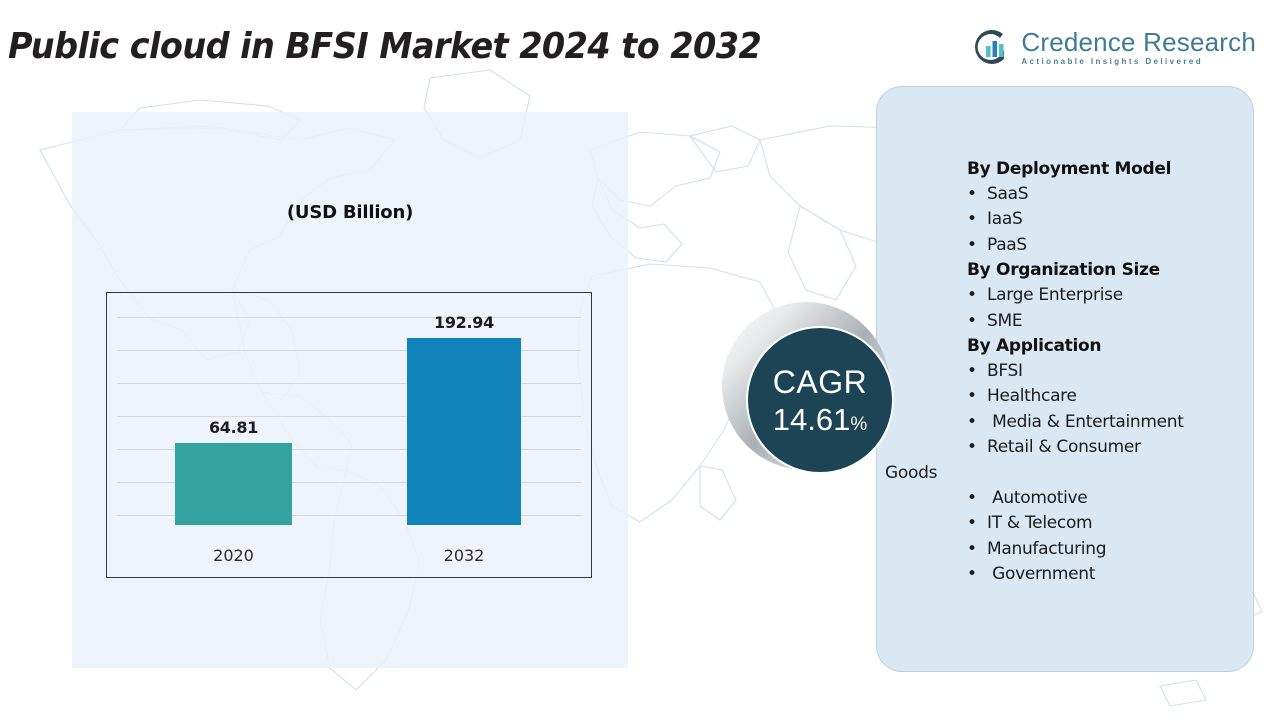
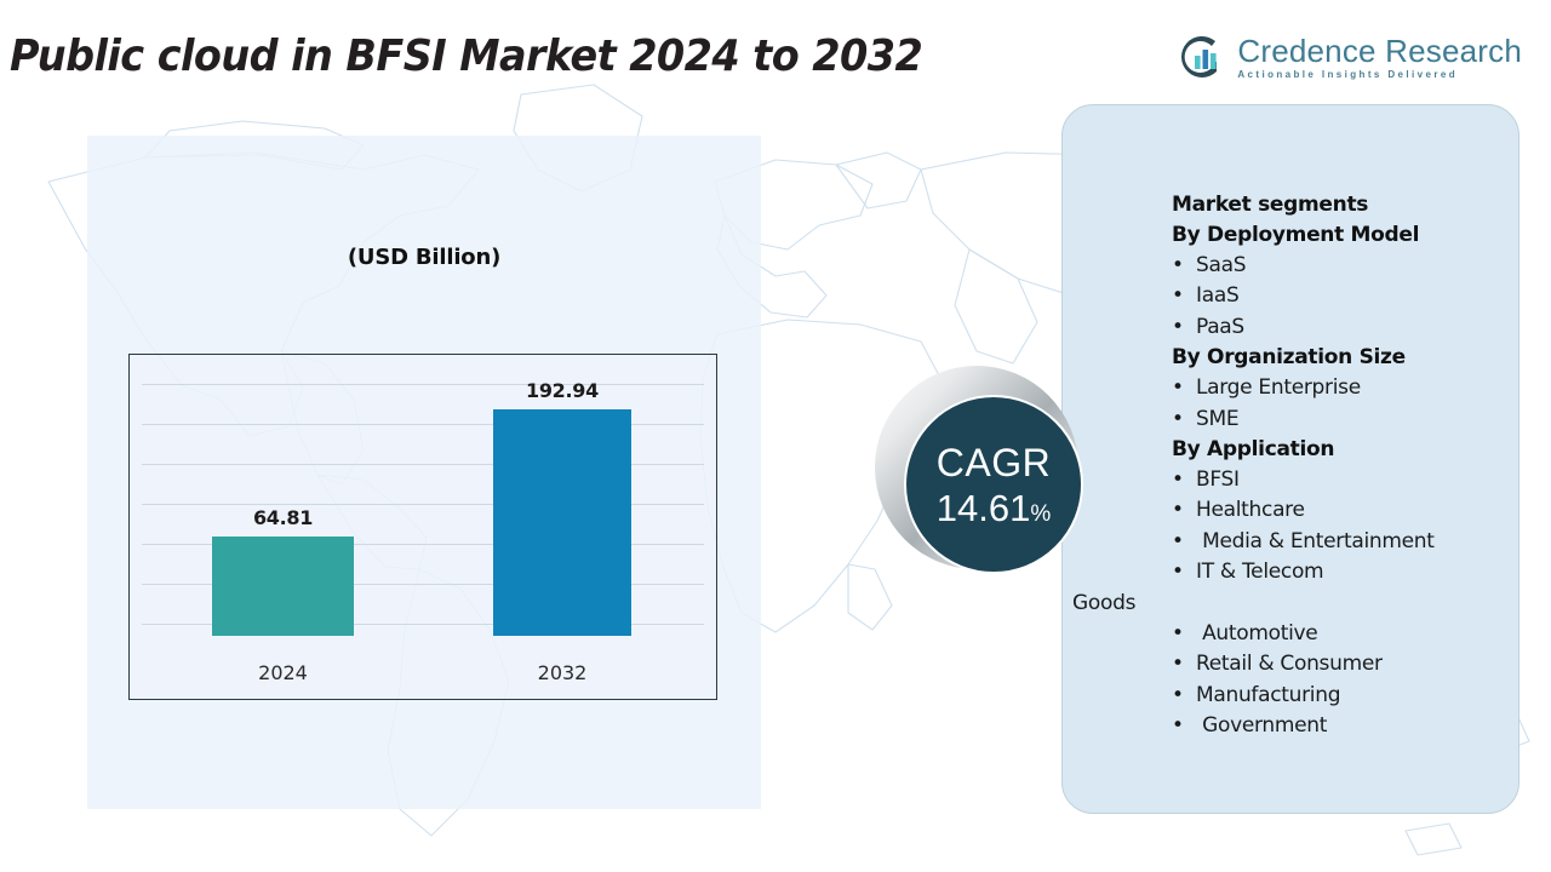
  Public cloud in BFSI Market 2024 to 2032
  Credence Research
  Actionable Insights Delivered
  (USD Billion)
  64.81
- 2020
+ 2024
  192.94
  2032
  CAGR
  14.61
  %
+ Market segments
  By Deployment Model
  • SaaS
  • IaaS
  • PaaS
  By Organization Size
  • Large Enterprise
  • SME
  By Application
  • BFSI
  • Healthcare
  • Media & Entertainment
- • Retail & Consumer
+ • IT & Telecom
  Goods
  • Automotive
- • IT & Telecom
+ • Retail & Consumer
  • Manufacturing
  • Government
